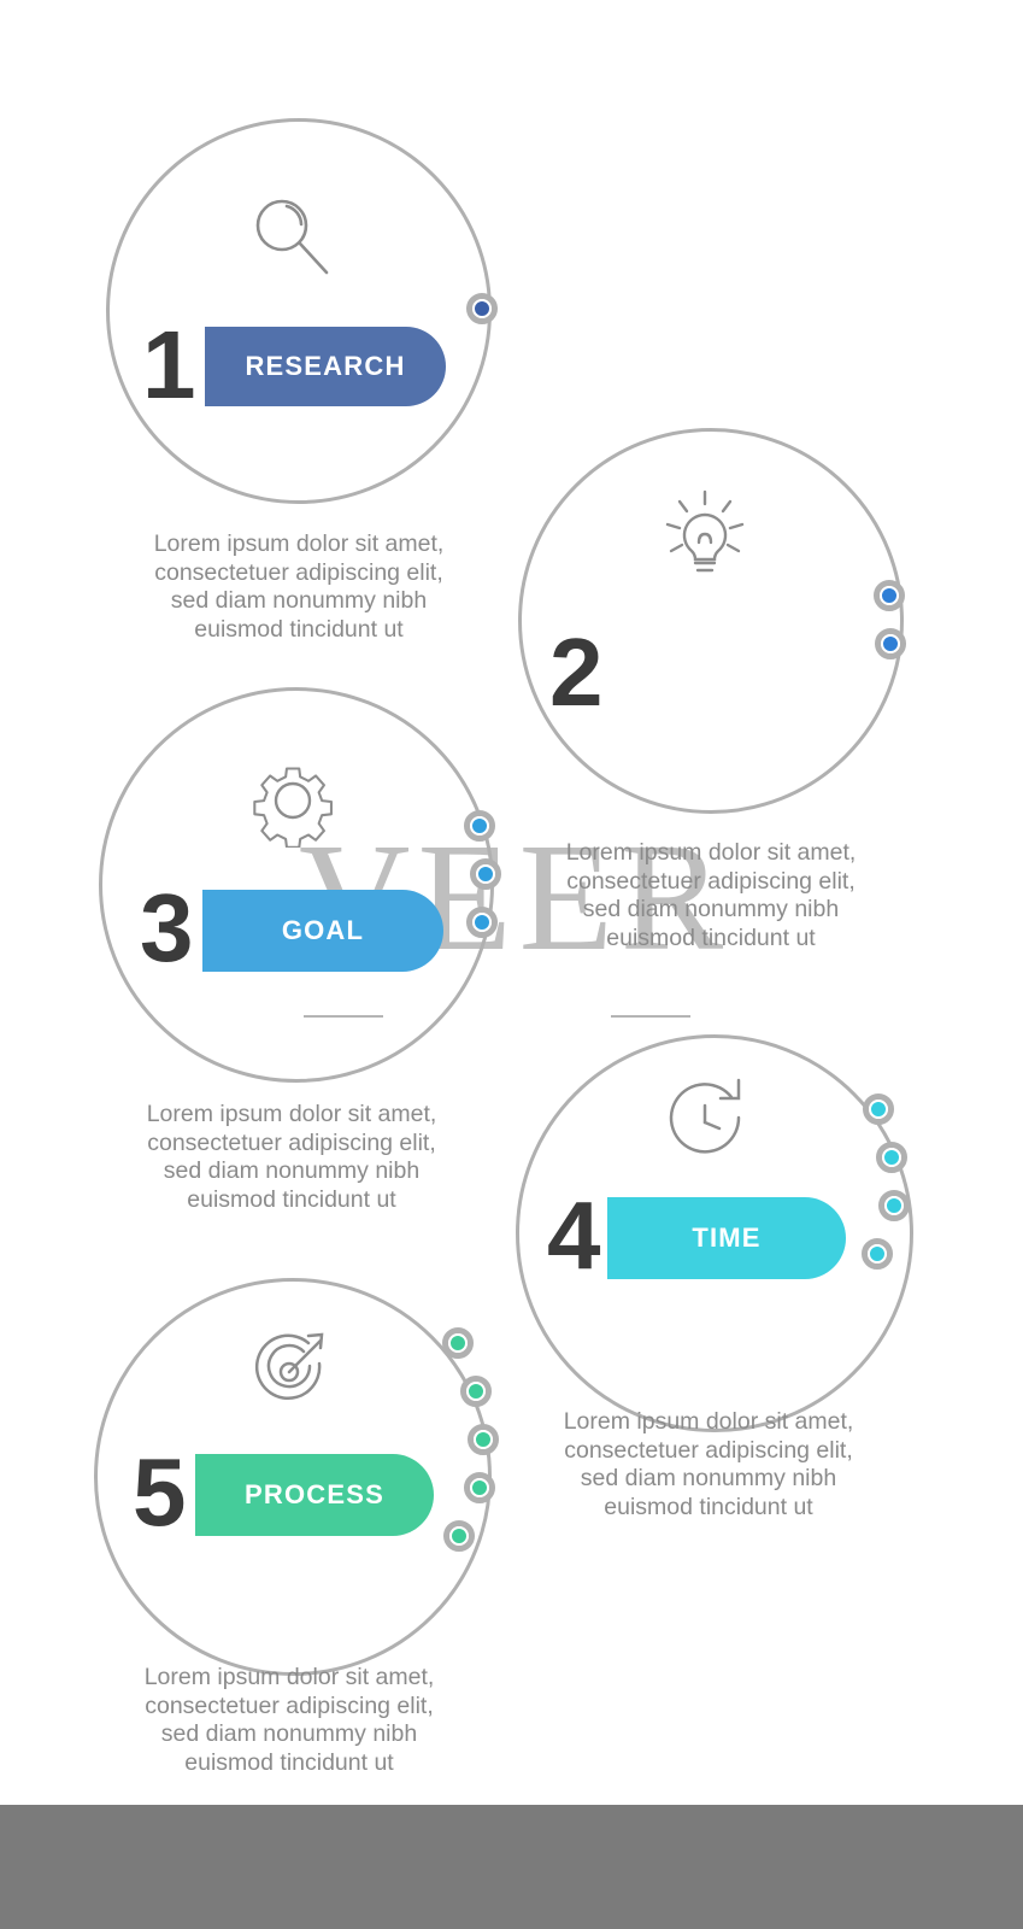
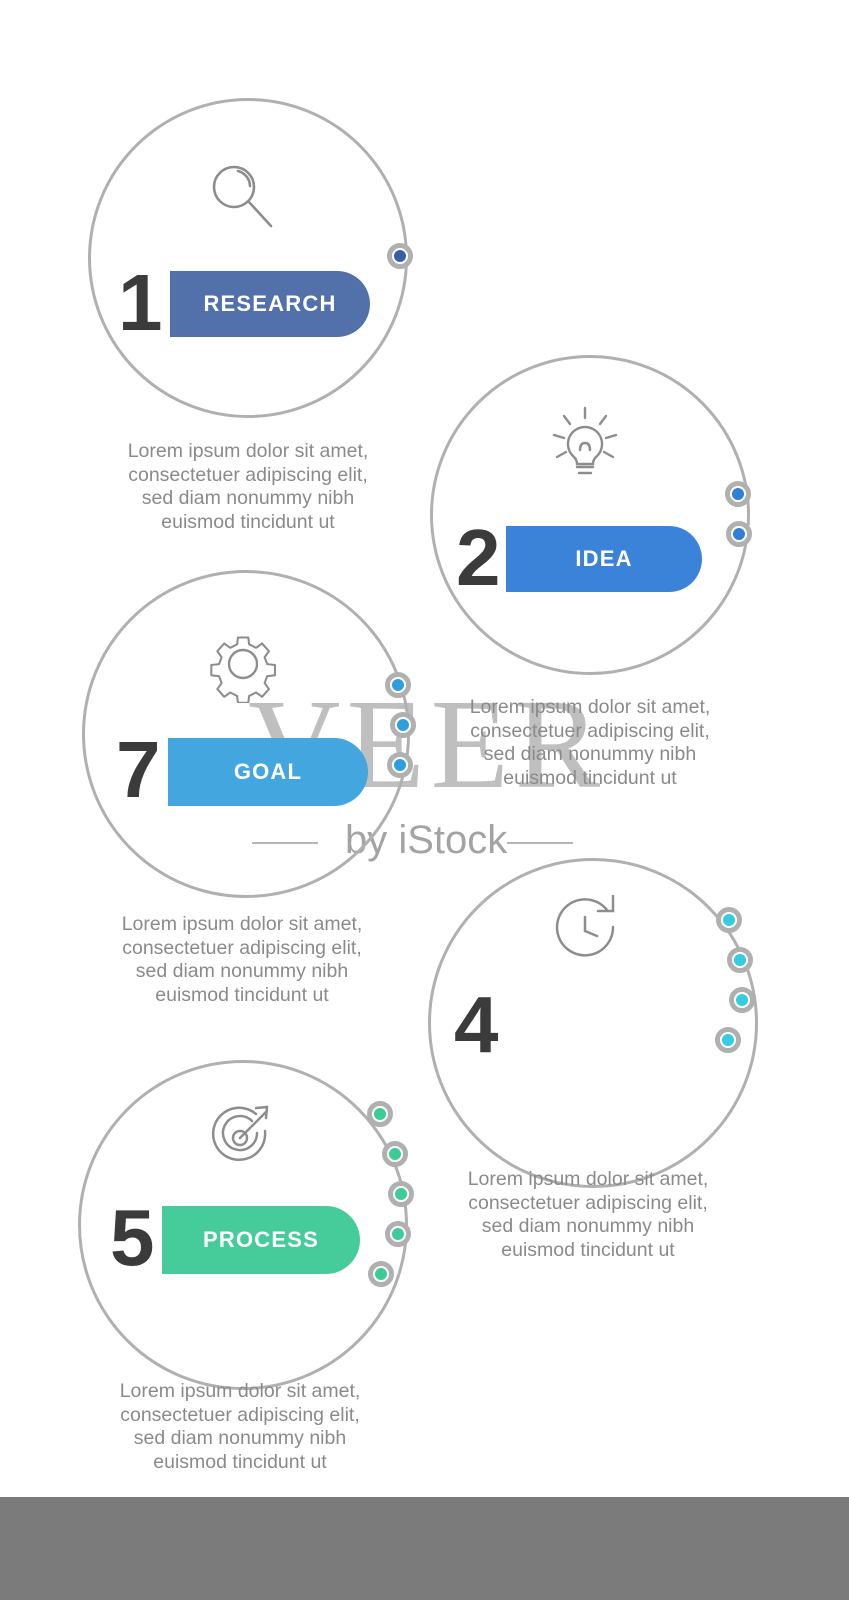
  EER
+ by iStock
  1
  RESEARCH
  Lorem ipsum dolor sit amet,
  consectetuer adipiscing elit,
  sed diam nonummy nibh
  euismod tincidunt ut
  2
+ IDEA
  Lorem ipsum dolor sit amet,
  consectetuer adipiscing elit,
  sed diam nonummy nibh
  euismod tincidunt ut
- 3
+ 7
  GOAL
  Lorem ipsum dolor sit amet,
  consectetuer adipiscing elit,
  sed diam nonummy nibh
  euismod tincidunt ut
  4
- TIME
  Lorem ipsum dolor sit amet,
  consectetuer adipiscing elit,
  sed diam nonummy nibh
  euismod tincidunt ut
  5
  PROCESS
  Lorem ipsum dolor sit amet,
  consectetuer adipiscing elit,
  sed diam nonummy nibh
  euismod tincidunt ut
